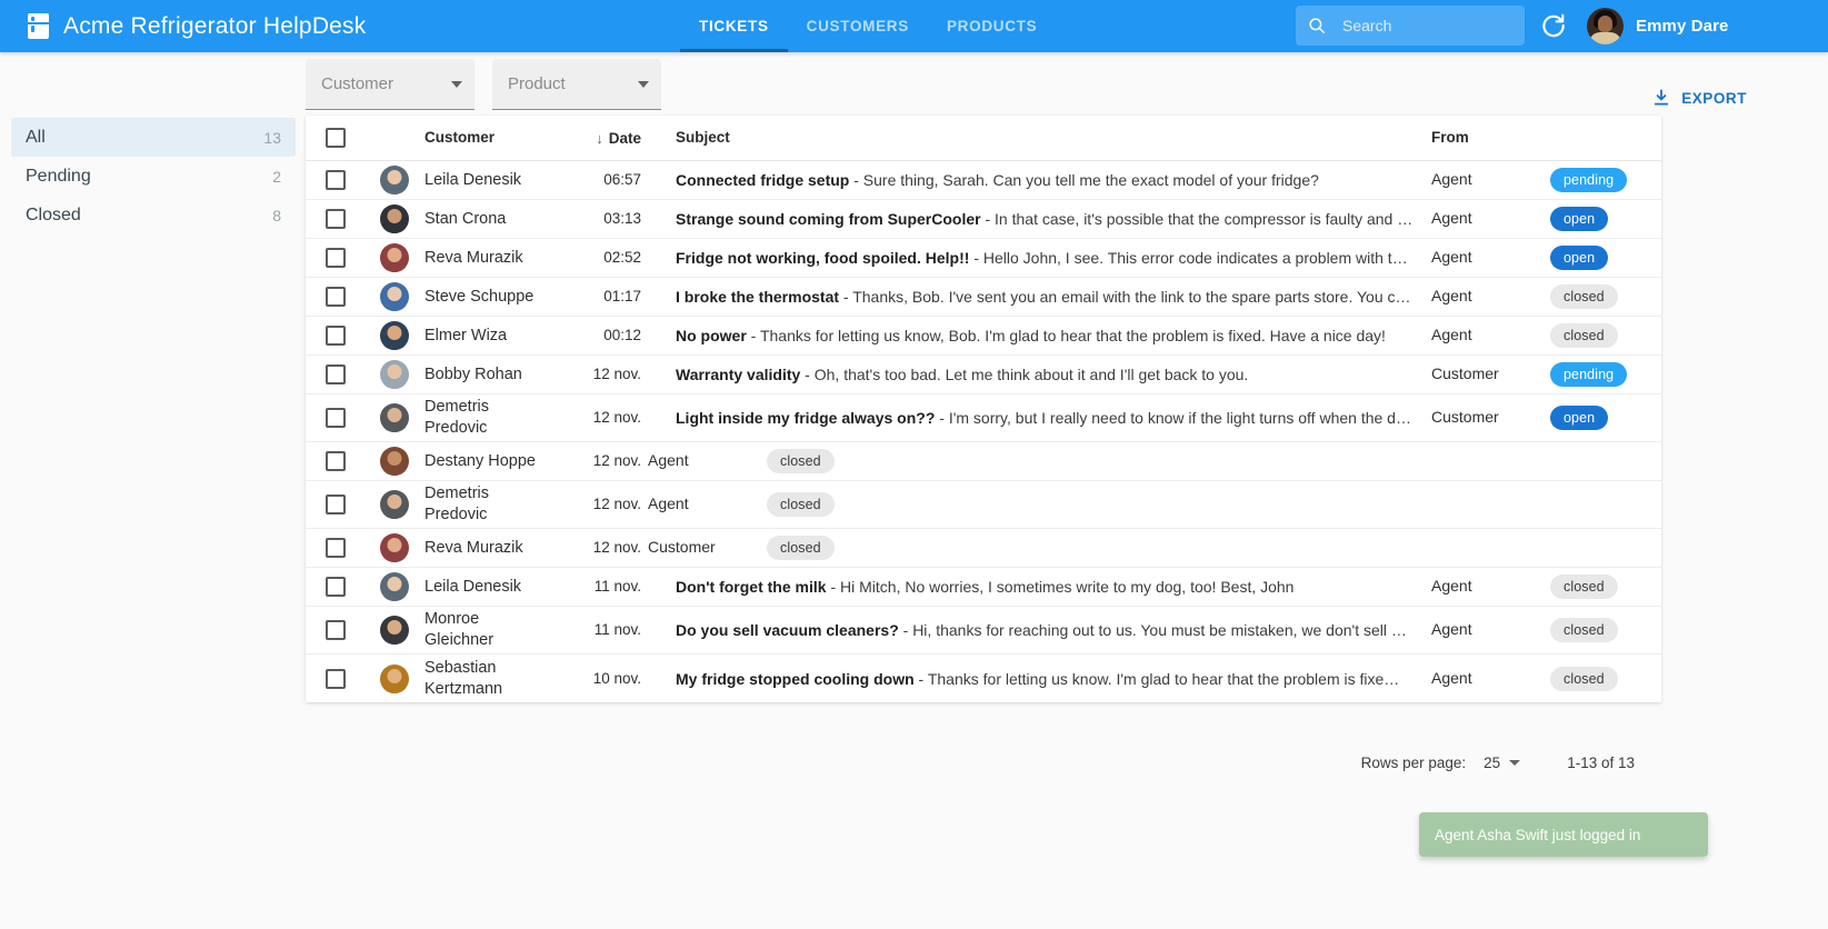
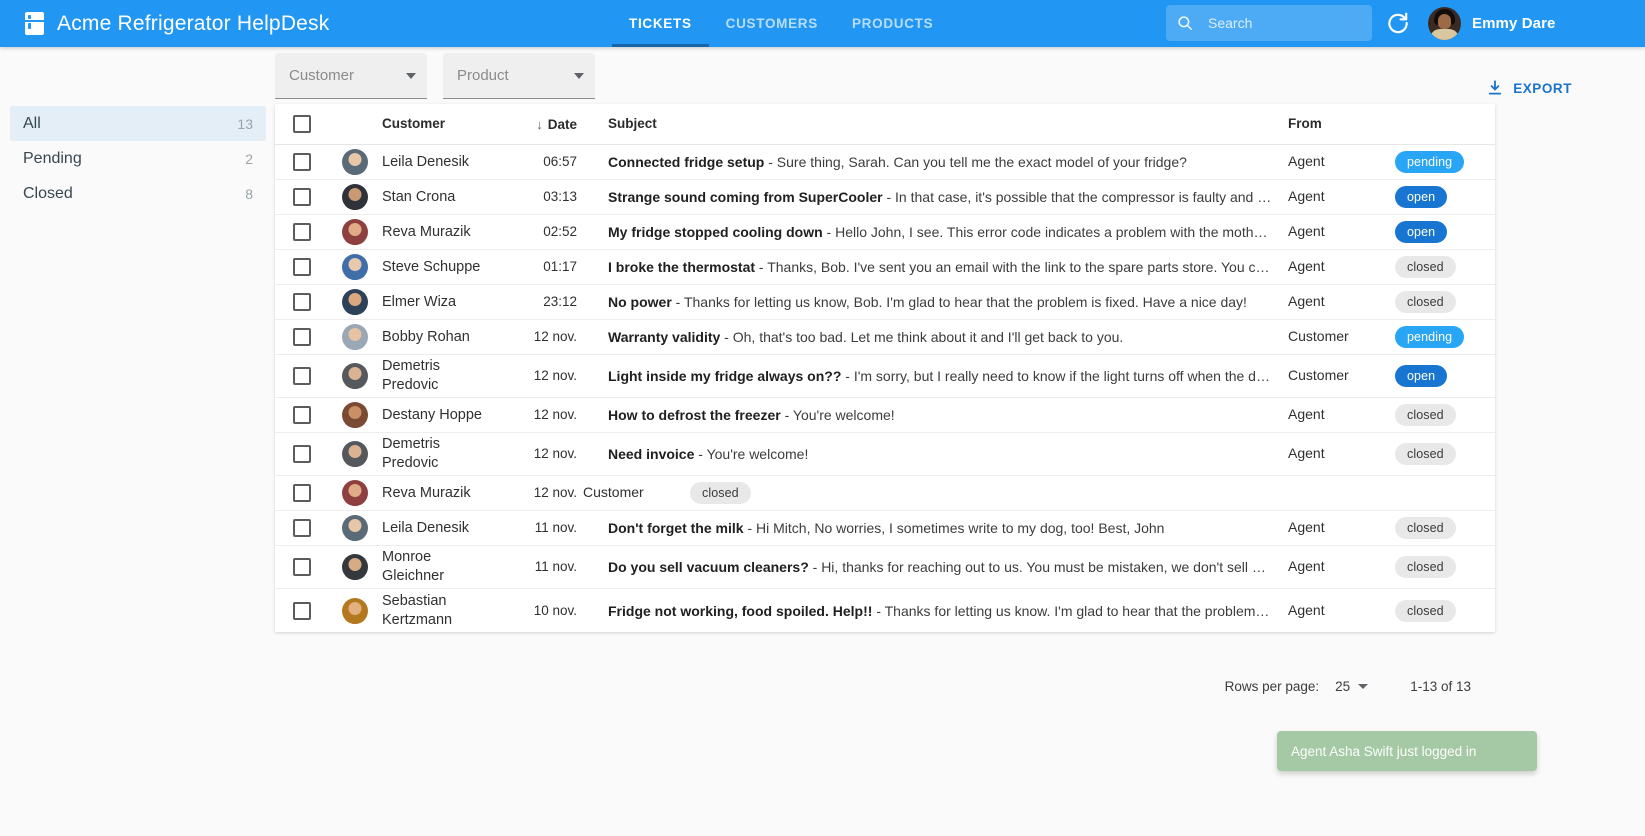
  Acme Refrigerator HelpDesk
  TICKETS
  CUSTOMERS
  PRODUCTS
  Search
  Emmy Dare
  All
  13
  Pending
  2
  Closed
  8
  Customer
  Product
  EXPORT
  Customer
  ↓
  Date
  Subject
  From
  Leila Denesik
  06:57
  Connected fridge setup - Sure thing, Sarah. Can you tell me the exact model of your fridge?
  Agent
  pending
  Stan Crona
  03:13
  Strange sound coming from SuperCooler - In that case, it's possible that the compressor is faulty and ne
  Agent
  open
  Reva Murazik
  02:52
- Fridge not working, food spoiled. Help!! - Hello John, I see. This error code indicates a problem with the
+ My fridge stopped cooling down - Hello John, I see. This error code indicates a problem with the motherb
  Agent
  open
  Steve Schuppe
  01:17
  I broke the thermostat - Thanks, Bob. I've sent you an email with the link to the spare parts store. You can
  Agent
  closed
  Elmer Wiza
- 00:12
+ 23:12
  No power - Thanks for letting us know, Bob. I'm glad to hear that the problem is fixed. Have a nice day!
  Agent
  closed
  Bobby Rohan
  12 nov.
  Warranty validity - Oh, that's too bad. Let me think about it and I'll get back to you.
  Customer
  pending
  Demetris
  Predovic
  12 nov.
  Light inside my fridge always on?? - I'm sorry, but I really need to know if the light turns off when the doo
  Customer
  open
  Destany Hoppe
  12 nov.
+ How to defrost the freezer - You're welcome!
  Agent
  closed
  Demetris
  Predovic
  12 nov.
+ Need invoice - You're welcome!
  Agent
  closed
  Reva Murazik
  12 nov.
  Customer
  closed
  Leila Denesik
  11 nov.
  Don't forget the milk - Hi Mitch, No worries, I sometimes write to my dog, too! Best, John
  Agent
  closed
  Monroe
  Gleichner
  11 nov.
  Do you sell vacuum cleaners? - Hi, thanks for reaching out to us. You must be mistaken, we don't sell vac
  Agent
  closed
  Sebastian
  Kertzmann
  10 nov.
- My fridge stopped cooling down - Thanks for letting us know. I'm glad to hear that the problem is fixe…
+ Fridge not working, food spoiled. Help!! - Thanks for letting us know. I'm glad to hear that the problem is
  Agent
  closed
  Rows per page:
  25
  1-13 of 13
  Agent Asha Swift just logged in
